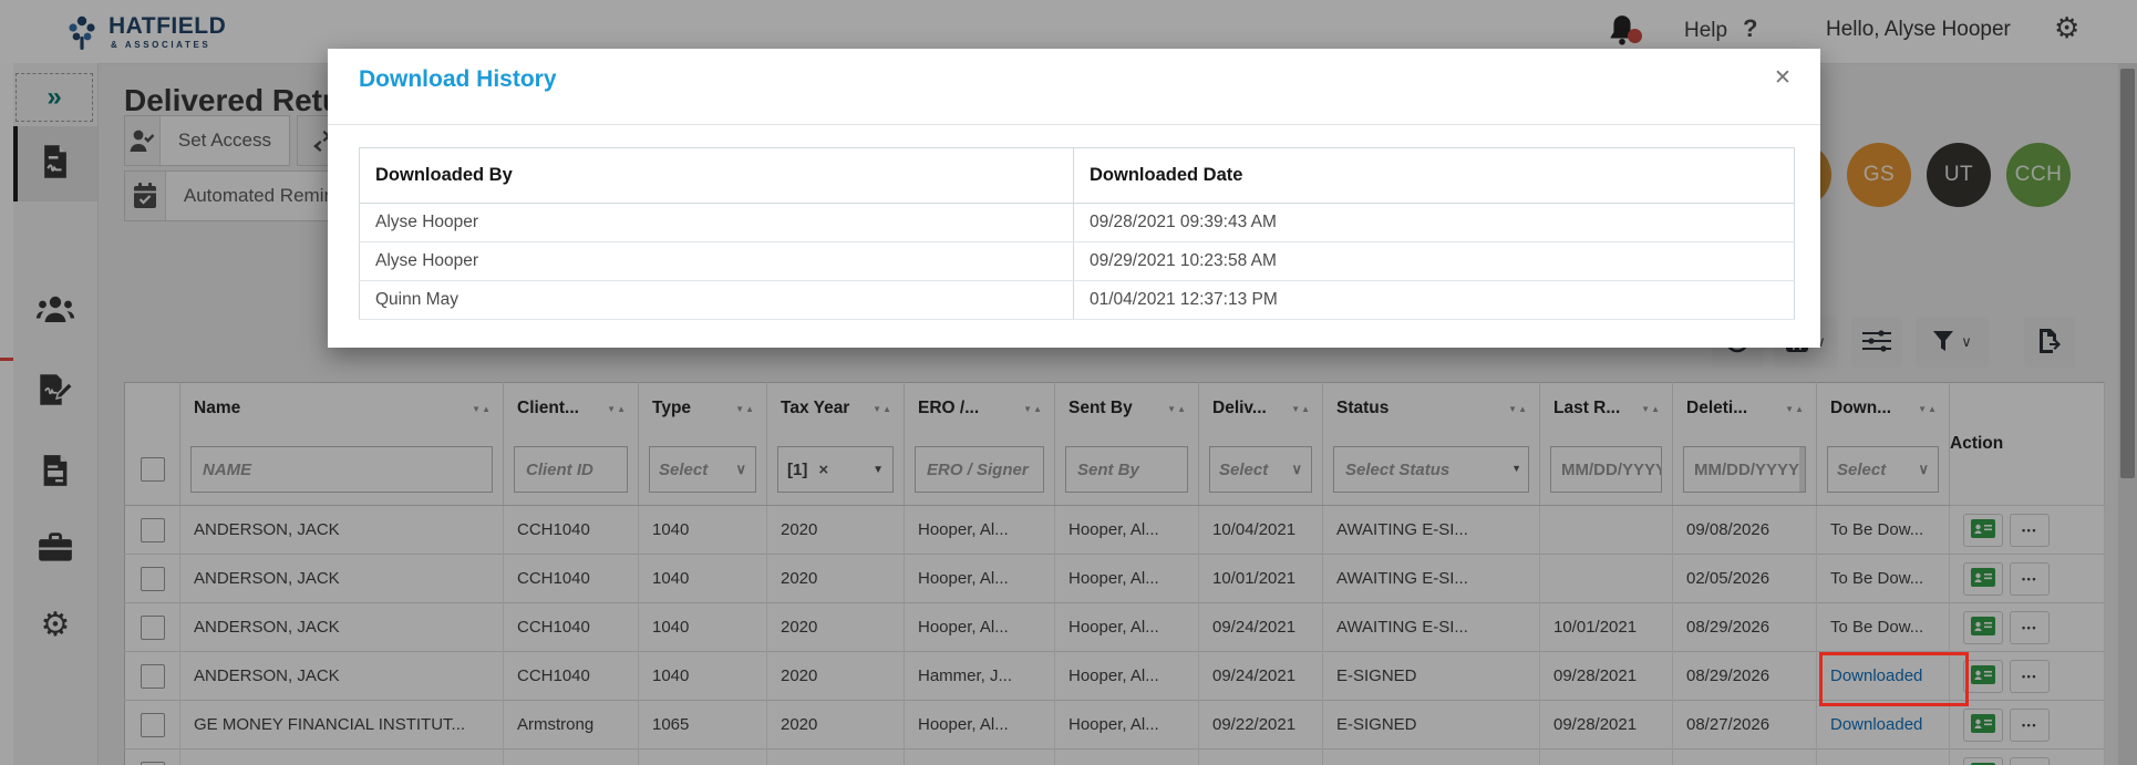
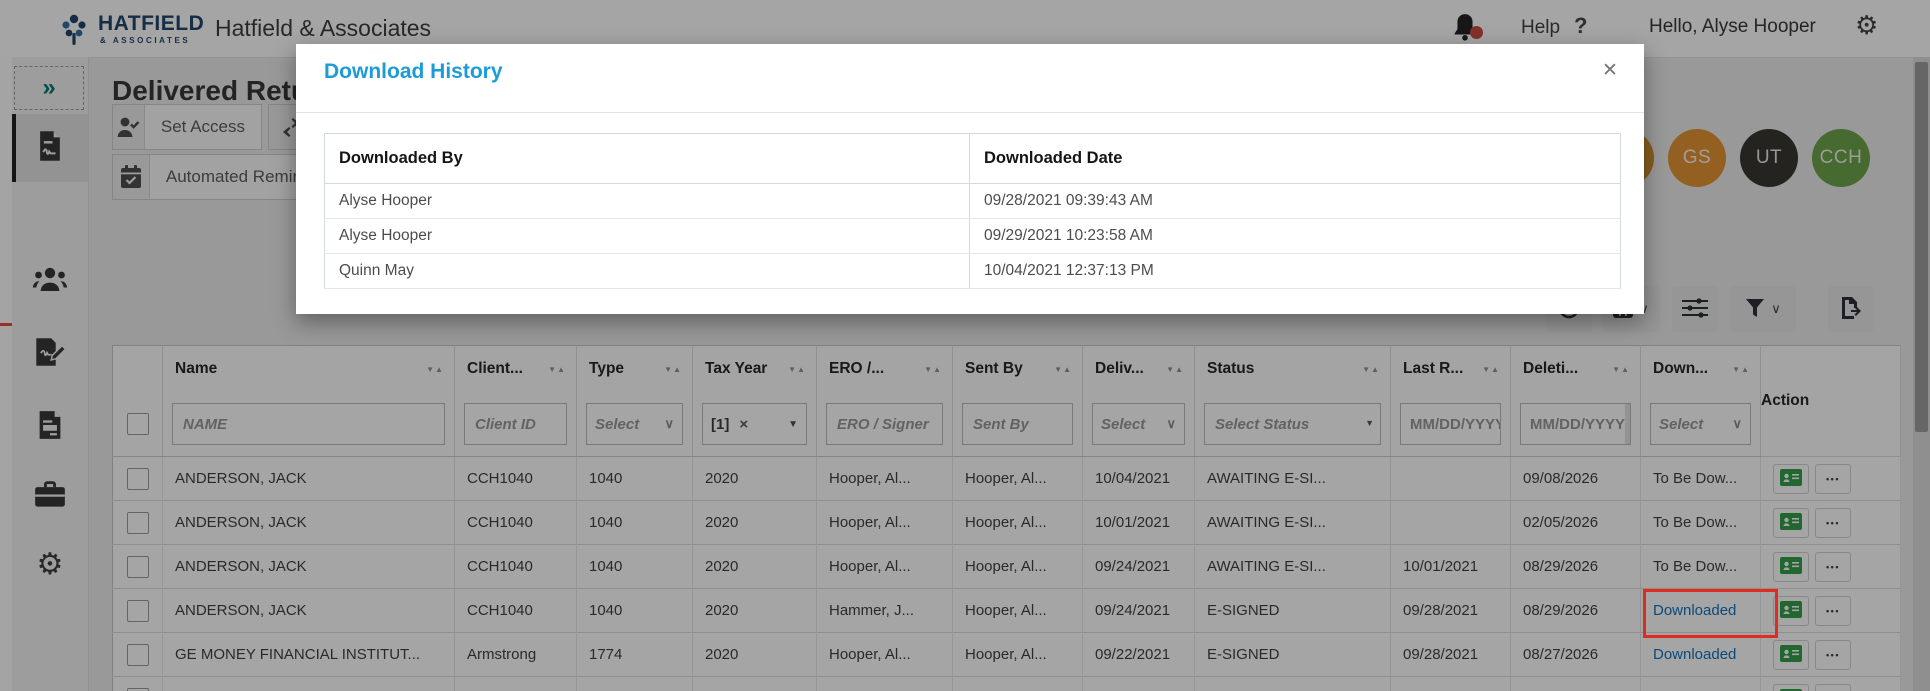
  HATFIELD
  & ASSOCIATES
+ Hatfield & Associates
  Help
  ?
  Hello, Alyse Hooper
  ⚙
  »
  ⚙
  Delivered Ret
  Set Access
  Automated Remi
  GS
  UT
  CCH
  ∨
  	Name ▼▲	Client... ▼▲	Type ▼▲	Tax Year ▼▲	ERO /... ▼▲	Sent By ▼▲	Deliv... ▼▲	Status ▼▲	Last R... ▼▲	Deleti... ▼▲	Down... ▼▲	Action
  	NAME	Client ID	Select ∨	[1] × ▼	ERO / Signer	Sent By	Select ∨	Select Status ▼	MM/DD/YYY	MM/DD/YYYY	Select ∨
  	ANDERSON, JACK	CCH1040	1040	2020	Hooper, Al...	Hooper, Al...	10/04/2021	AWAITING E-SI...		09/08/2026	To Be Dow...	•••
  	ANDERSON, JACK	CCH1040	1040	2020	Hooper, Al...	Hooper, Al...	10/01/2021	AWAITING E-SI...		02/05/2026	To Be Dow...	•••
  	ANDERSON, JACK	CCH1040	1040	2020	Hooper, Al...	Hooper, Al...	09/24/2021	AWAITING E-SI...	10/01/2021	08/29/2026	To Be Dow...	•••
  	ANDERSON, JACK	CCH1040	1040	2020	Hammer, J...	Hooper, Al...	09/24/2021	E-SIGNED	09/28/2021	08/29/2026	Downloaded	•••
- 	GE MONEY FINANCIAL INSTITUT...	Armstrong	1065	2020	Hooper, Al...	Hooper, Al...	09/22/2021	E-SIGNED	09/28/2021	08/27/2026	Downloaded	•••
+ 	GE MONEY FINANCIAL INSTITUT...	Armstrong	1774	2020	Hooper, Al...	Hooper, Al...	09/22/2021	E-SIGNED	09/28/2021	08/27/2026	Downloaded	•••
  Download History
  ✕
  Downloaded By	Downloaded Date
  Alyse Hooper	09/28/2021 09:39:43 AM
  Alyse Hooper	09/29/2021 10:23:58 AM
- Quinn May	01/04/2021 12:37:13 PM
+ Quinn May	10/04/2021 12:37:13 PM
